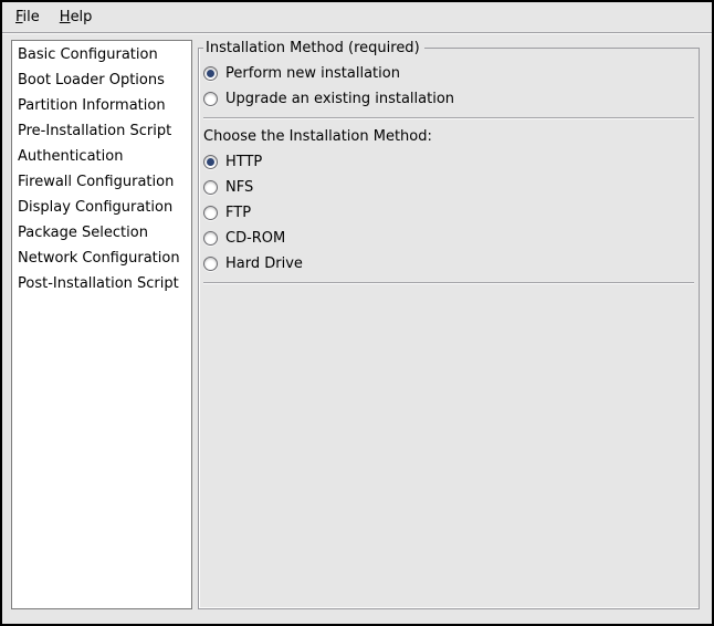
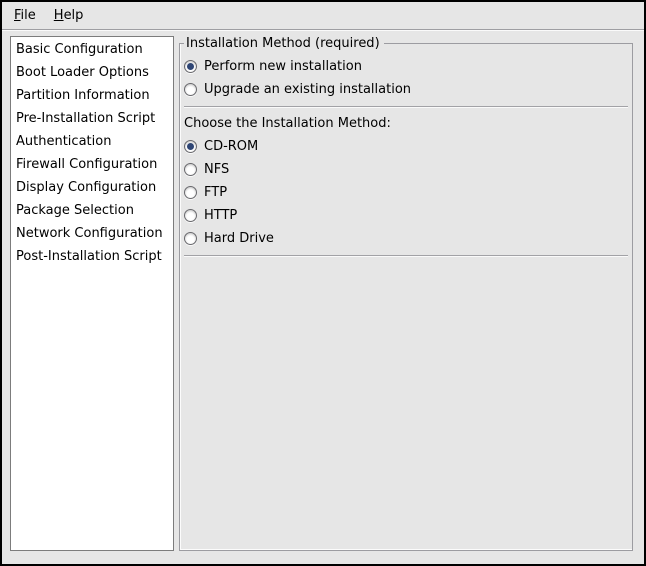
  File
  Help
  Basic Configuration
  Boot Loader Options
  Partition Information
  Pre-Installation Script
  Authentication
  Firewall Configuration
  Display Configuration
  Package Selection
  Network Configuration
  Post-Installation Script
  Installation Method (required)
  Perform new installation
  Upgrade an existing installation
  Choose the Installation Method:
- HTTP
+ CD-ROM
  NFS
  FTP
- CD-ROM
+ HTTP
  Hard Drive
